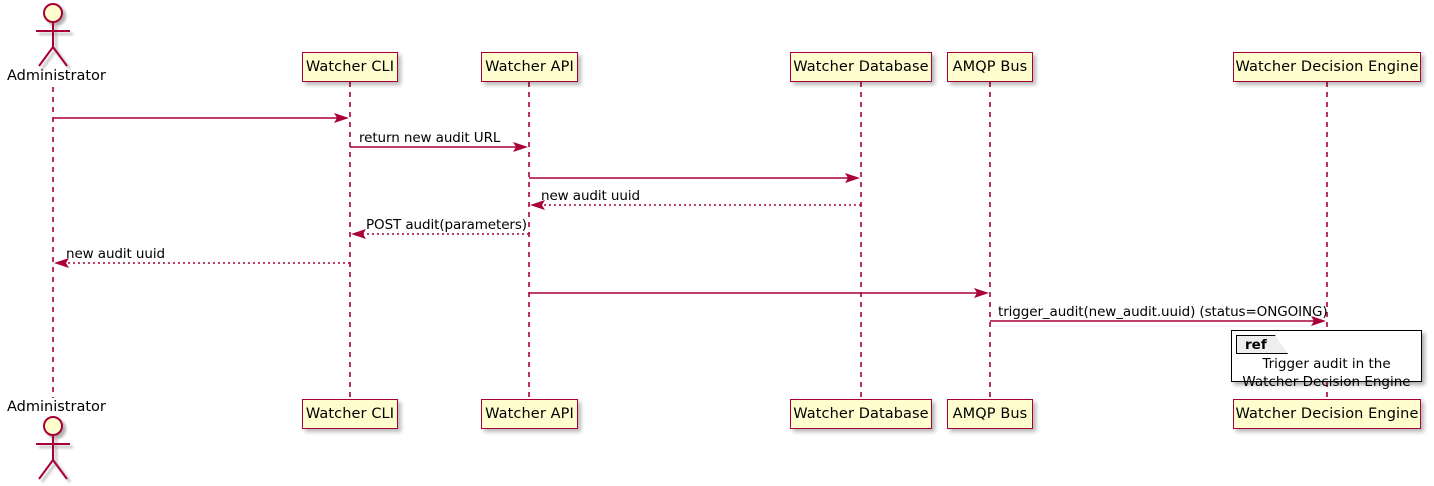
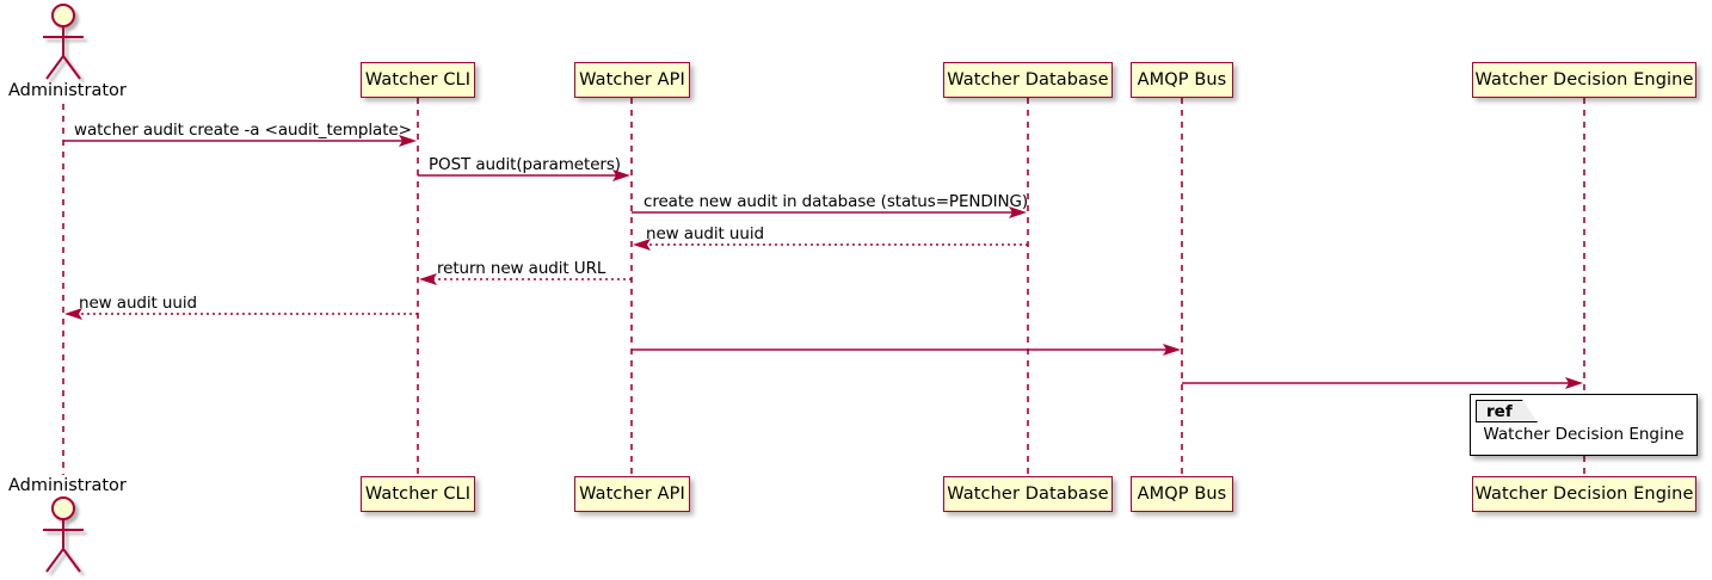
  Administrator
  Watcher CLI
  Watcher API
  Watcher Database
  AMQP Bus
  Watcher Decision Engine
  Administrator
  Watcher CLI
  Watcher API
  Watcher Database
  AMQP Bus
  Watcher Decision Engine
+ watcher audit create -a <audit_template>
- return new audit URL
+ POST audit(parameters)
+ create new audit in database (status=PENDING)
  new audit uuid
- POST audit(parameters)
+ return new audit URL
  new audit uuid
- trigger_audit(new_audit.uuid) (status=ONGOING)
  ref
- Trigger audit in the
  Watcher Decision Engine
